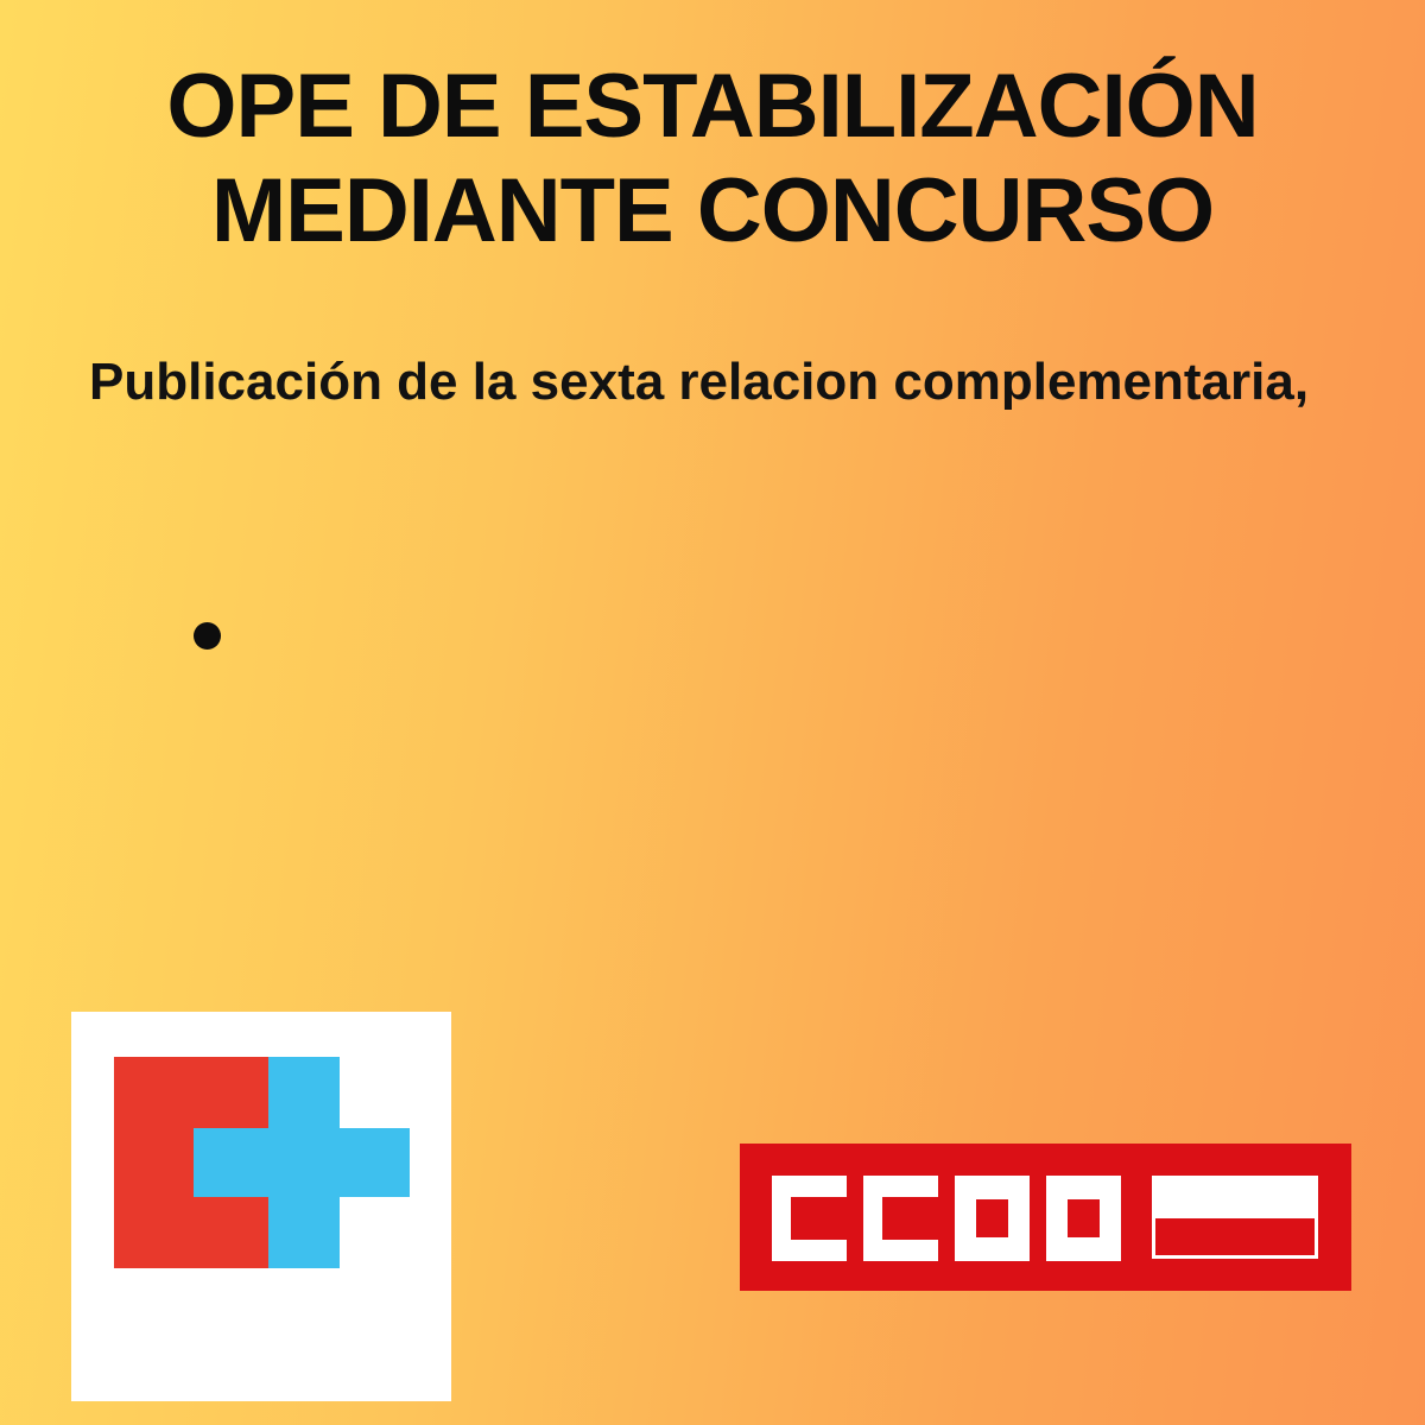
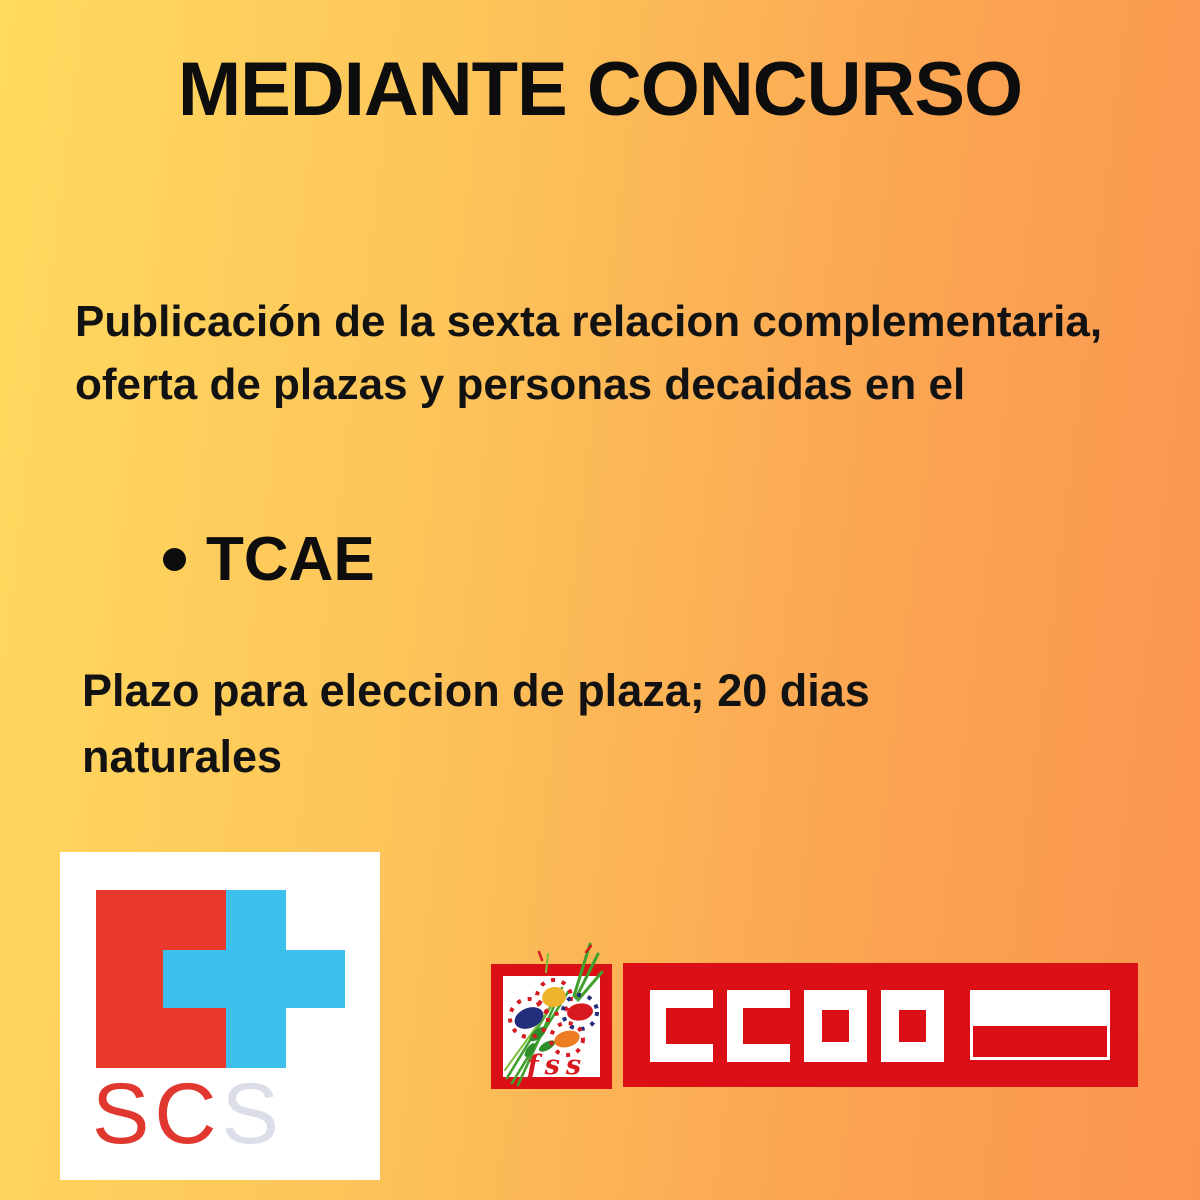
- OPE DE ESTABILIZACIÓN
  MEDIANTE CONCURSO
  Publicación de la sexta relacion complementaria,
+ oferta de plazas y personas decaidas en el
+ TCAE
+ Plazo para eleccion de plaza; 20 dias
+ naturales
+ SCS
+ fss
